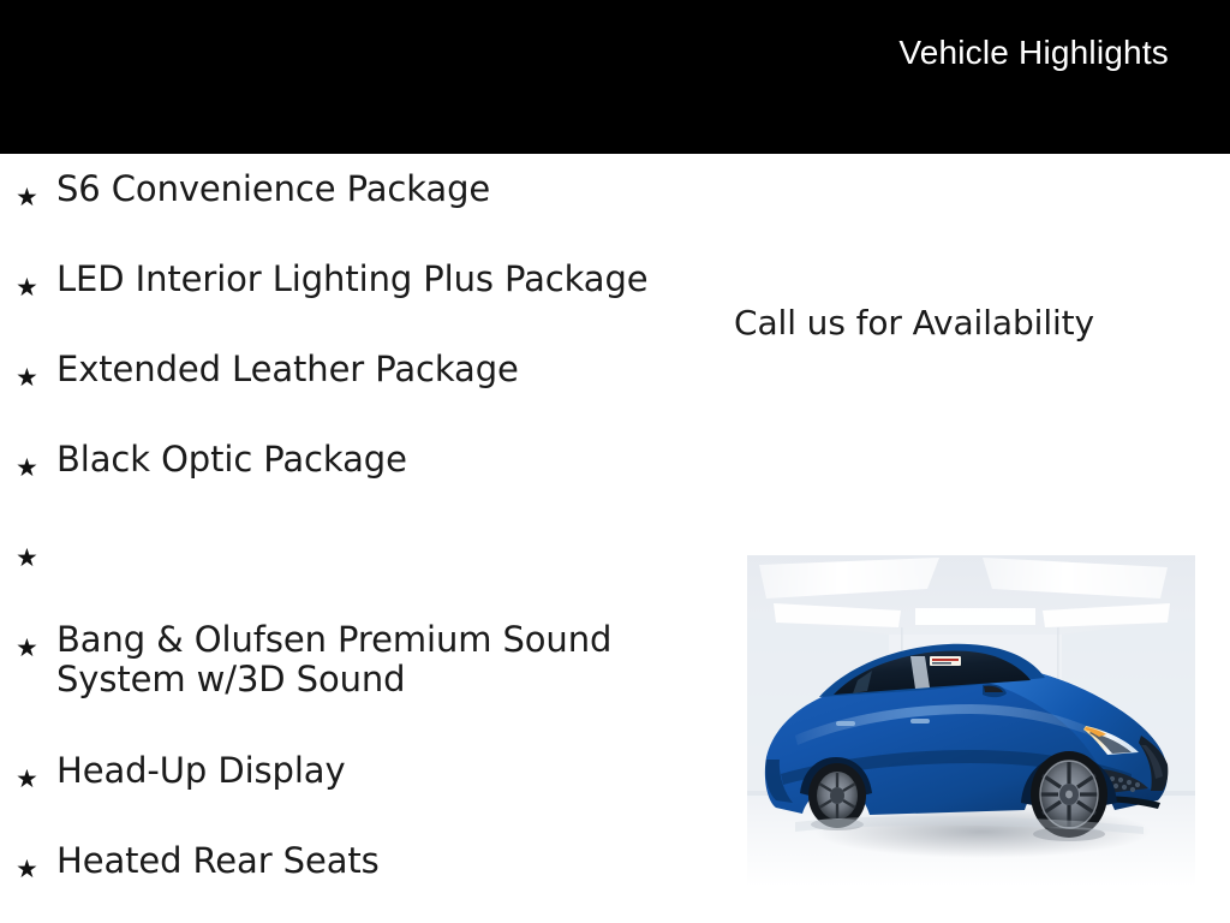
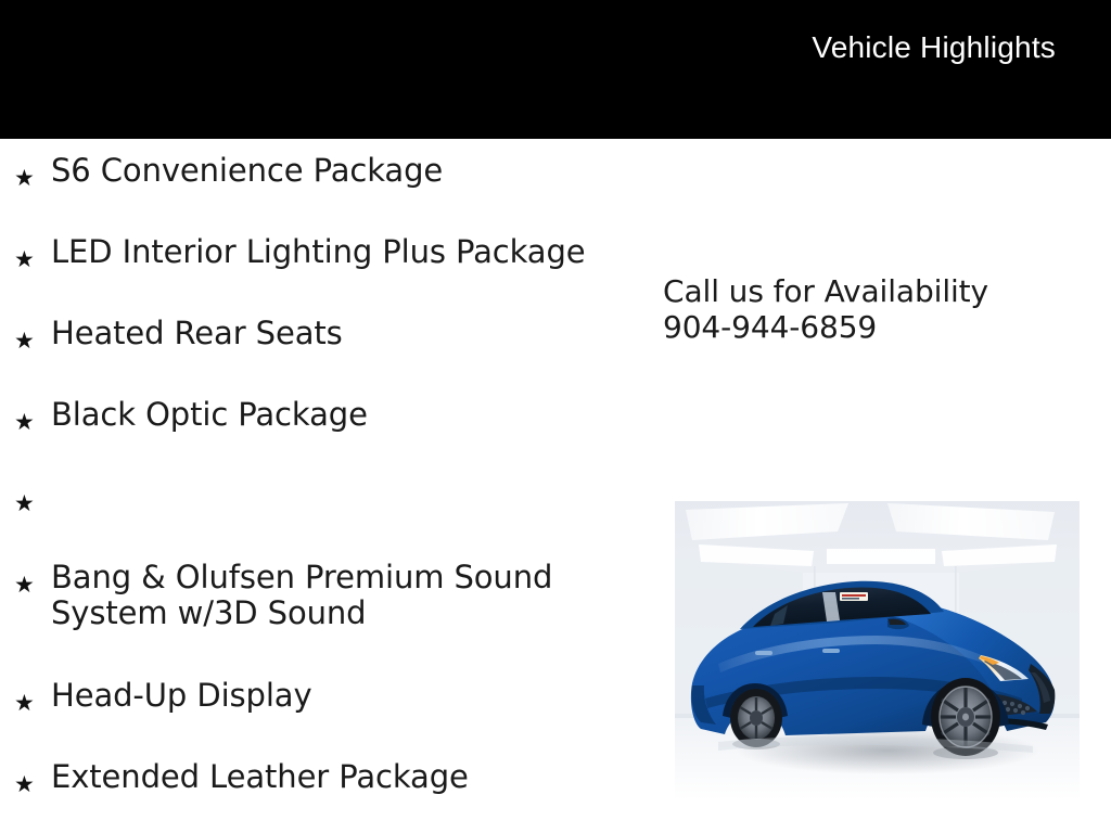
  Vehicle Highlights
  ★
  S6 Convenience Package
  ★
  LED Interior Lighting Plus Package
  ★
- Extended Leather Package
+ Heated Rear Seats
  ★
  Black Optic Package
  ★
  ★
  Bang & Olufsen Premium Sound
  System w/3D Sound
  ★
  Head-Up Display
  ★
- Heated Rear Seats
+ Extended Leather Package
  Call us for Availability
+ 904-944-6859
